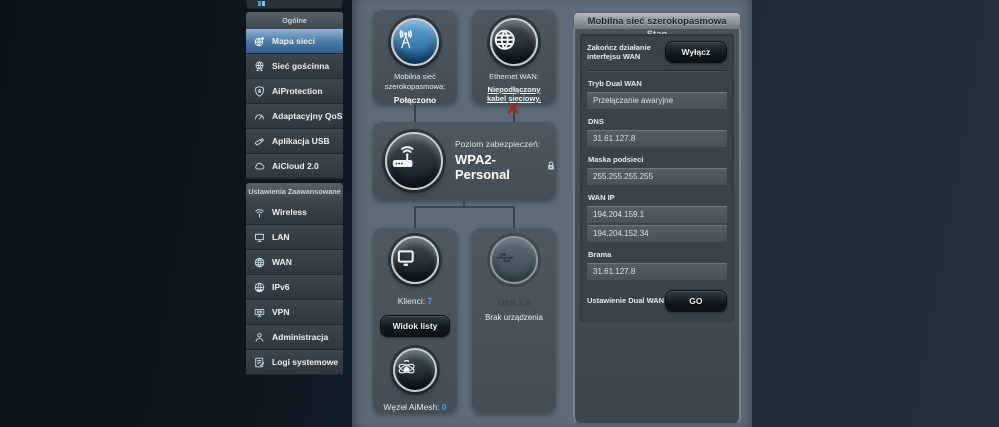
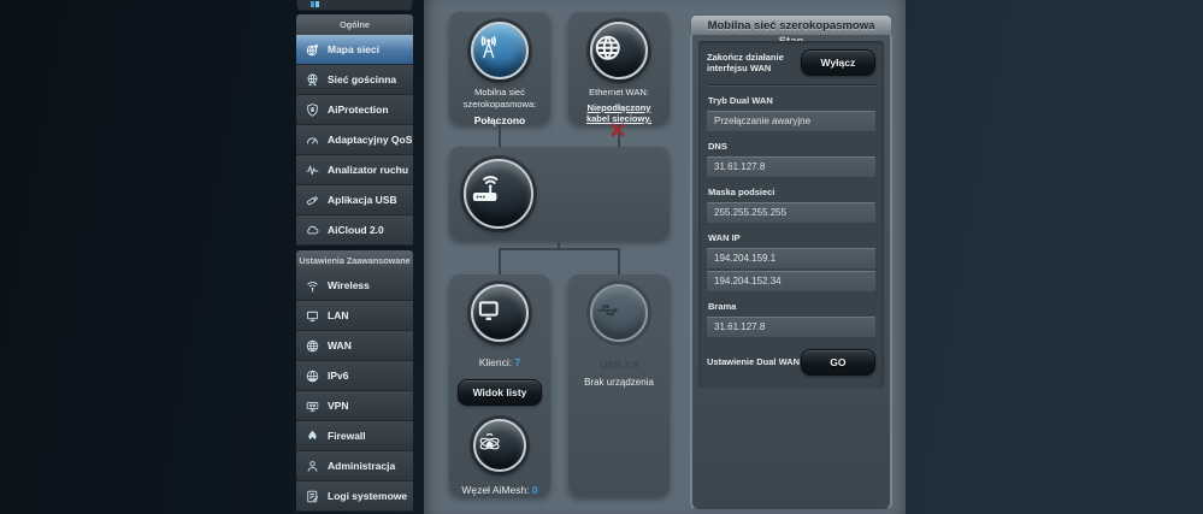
  Ogólne
  Mapa sieci
  Sieć gościnna
  AiProtection
  Adaptacyjny QoS
+ Analizator ruchu
  Aplikacja USB
  AiCloud 2.0
  Ustawienia Zaawansowane
  Wireless
  LAN
  WAN
  IPv6
  VPN
+ Firewall
  Administracja
  Logi systemowe
  Mobilna sieć szerokopasmowa:
  Połączono
  Ethernet WAN:
  Niepodłączony kabel sieciowy.
- Poziom zabezpieczeń:
- WPA2-Personal
  Klienci: 7
  Widok listy
  Węzeł AiMesh: 0
  Brak urządzenia
  Mobilna sieć szerokopasmowa
  Zakończ działanie interfejsu WAN
  Wyłącz
  Tryb Dual WAN
  Przełączanie awaryjne
  DNS
  31.61.127.8
  Maska podsieci
  255.255.255.255
  WAN IP
  194.204.159.1
  194.204.152.34
  Brama
  31.61.127.8
  Ustawienie Dual WAN
  GO
